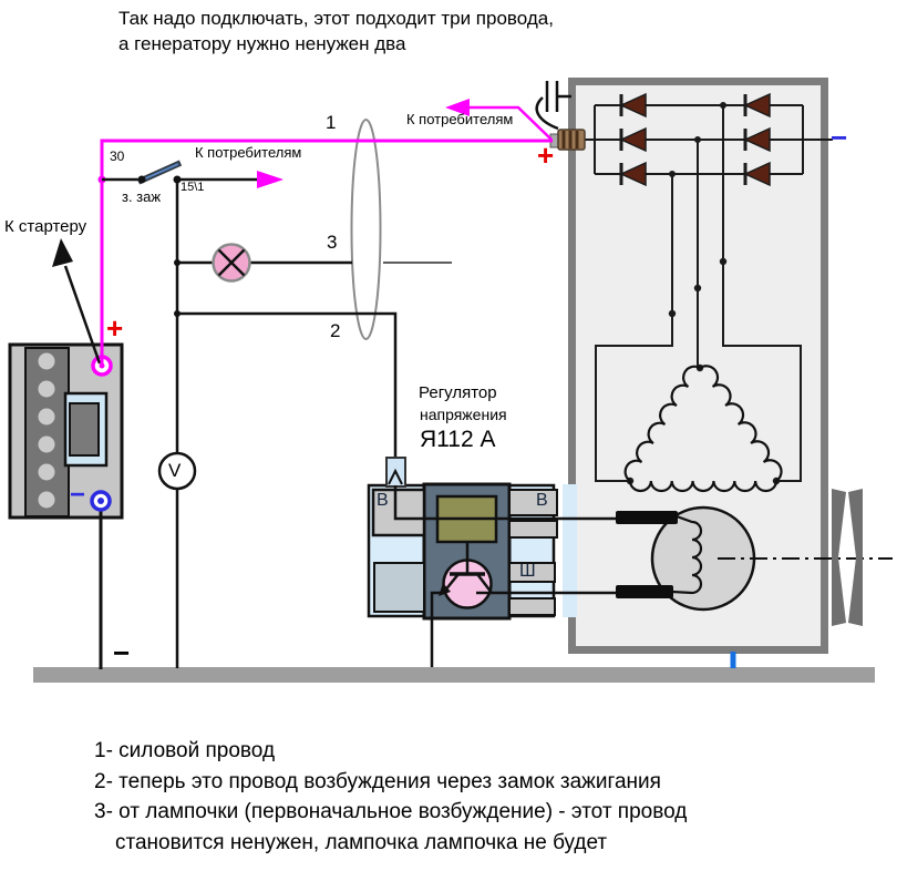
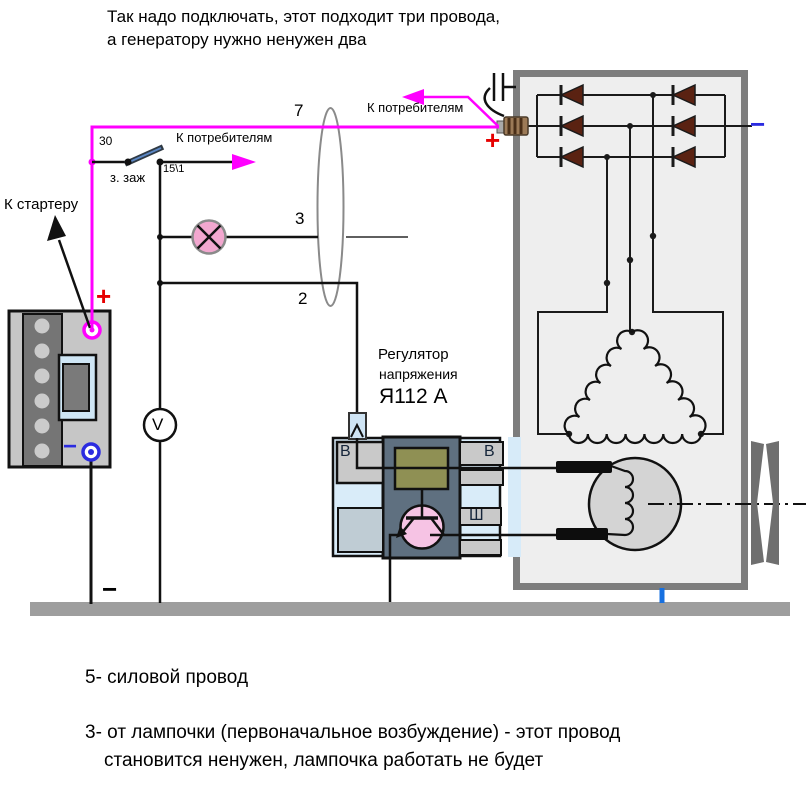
  Так надо подключать, этот подходит три провода,
  а генератору нужно ненужен два
  К стартеру
  30
  К потребителям
  з. заж
  15\1
- 1
+ 7
  3
  2
  К потребителям
  +
  −
  +
  −
  −
  V
  Регулятор
  напряжения
  Я112 А
  В
  В
  Ш
- 1- силовой провод
+ 5- силовой провод
- 2- теперь это провод возбуждения через замок зажигания
  3- от лампочки (первоначальное возбуждение) - этот провод
- становится ненужен, лампочка лампочка не будет
+ становится ненужен, лампочка работать не будет
